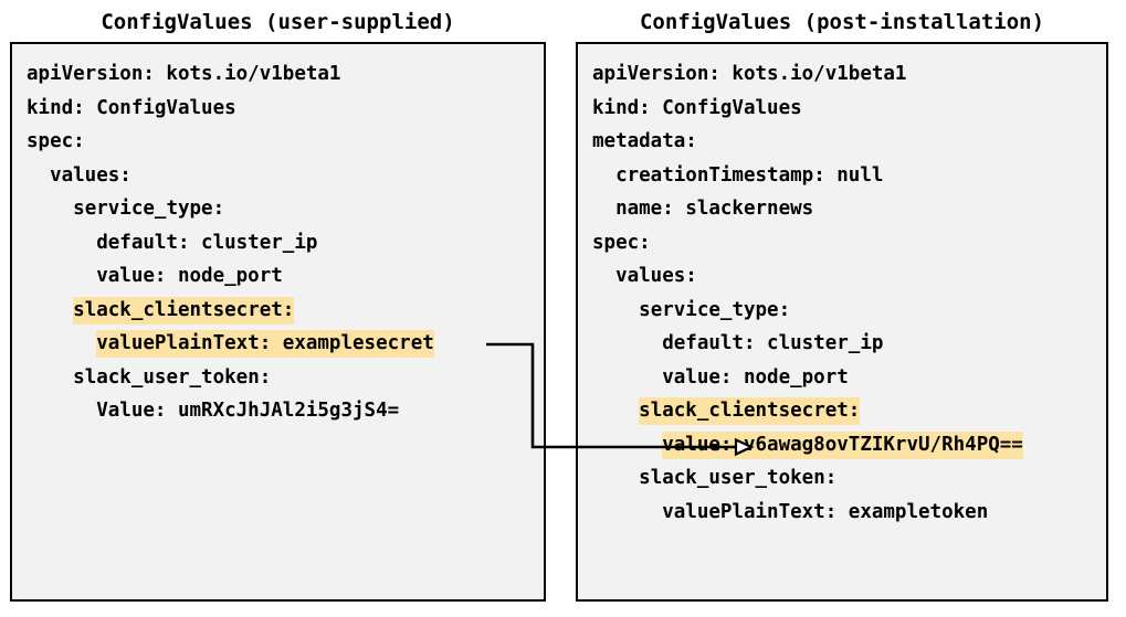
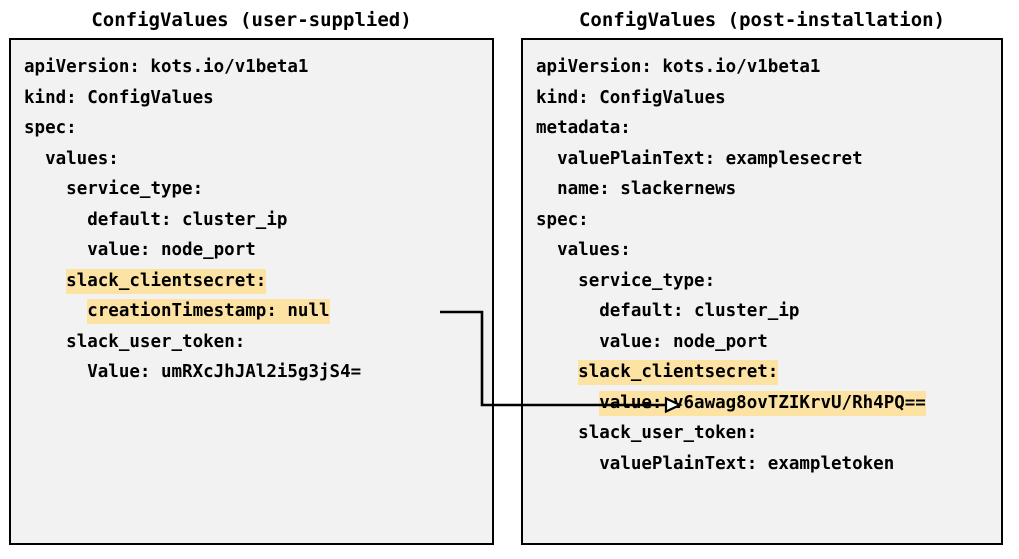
  ConfigValues (user-supplied)
  ConfigValues (post-installation)
  apiVersion: kots.io/v1beta1
  kind: ConfigValues
  spec:
  values:
  service_type:
  default: cluster_ip
  value: node_port
  slack_clientsecret:
- valuePlainText: examplesecret
+ creationTimestamp: null
  slack_user_token:
  Value: umRXcJhJAl2i5g3jS4=
  apiVersion: kots.io/v1beta1
  kind: ConfigValues
  metadata:
- creationTimestamp: null
+ valuePlainText: examplesecret
  name: slackernews
  spec:
  values:
  service_type:
  default: cluster_ip
  value: node_port
  slack_clientsecret:
  value: v6awag8ovTZIKrvU/Rh4PQ==
  slack_user_token:
  valuePlainText: exampletoken
